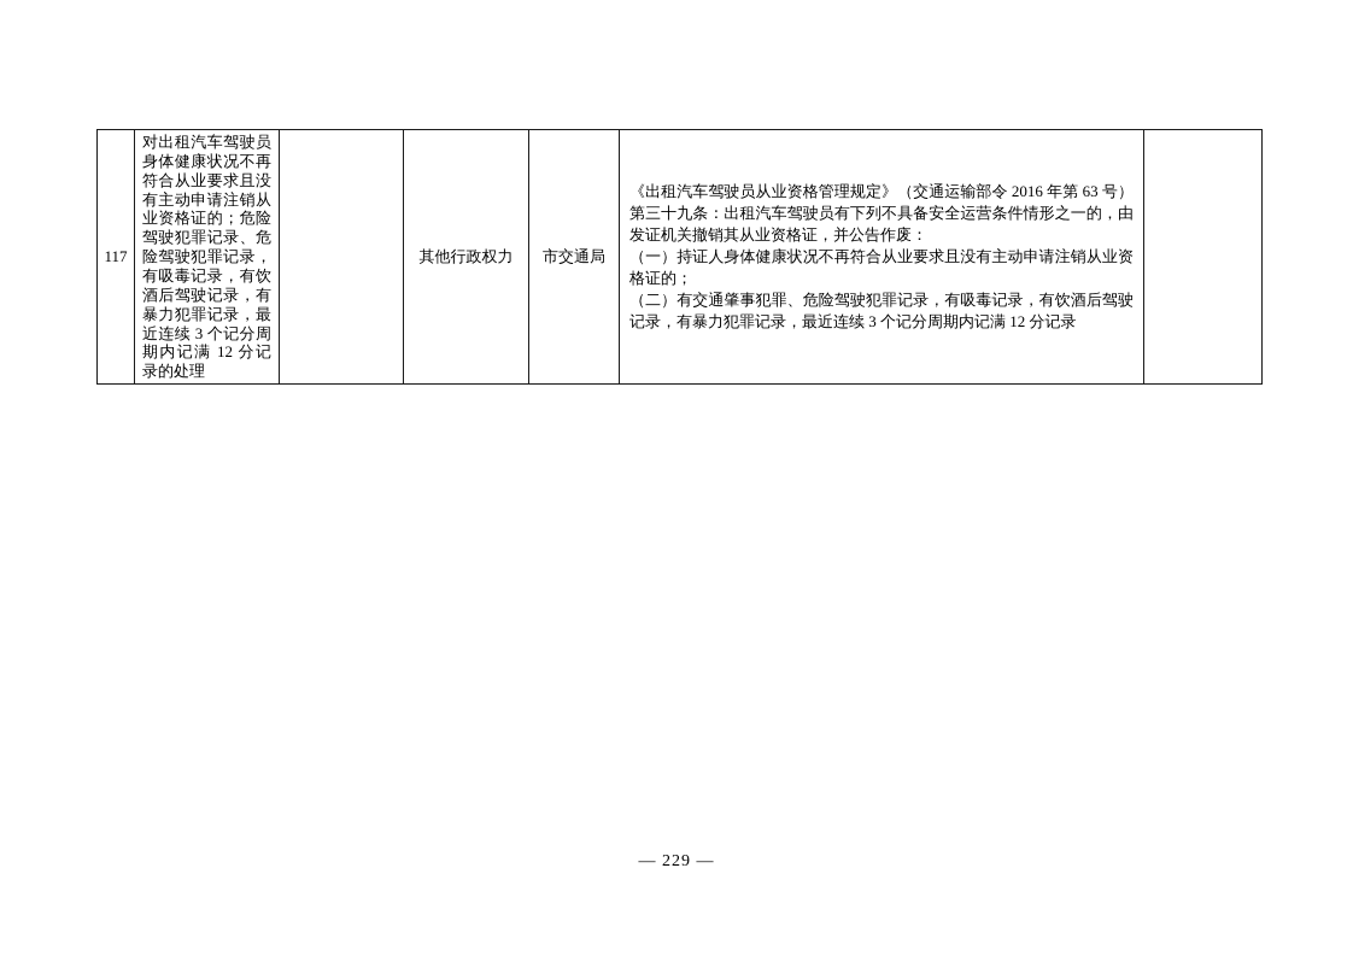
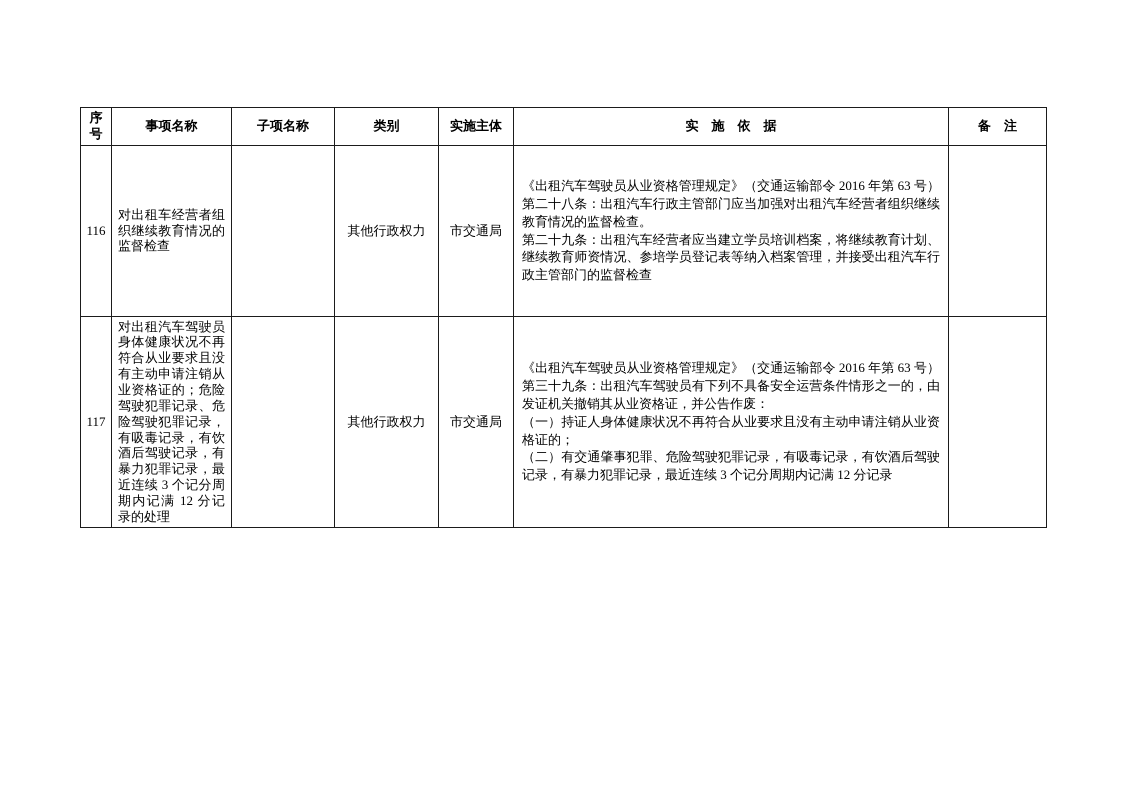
+ 序 号	事项名称	子项名称	类别	实施主体	实 施 依 据	备 注
+ 116	对出租车经营者组织继续教育情况的监督检查		其他行政权力	市交通局	《出租汽车驾驶员从业资格管理规定》（交通运输部令 2016 年第 63 号）第二十八条：出租汽车行政主管部门应当加强对出租汽车经营者组织继续教育情况的监督检查。 第二十九条：出租汽车经营者应当建立学员培训档案，将继续教育计划、继续教育师资情况、参培学员登记表等纳入档案管理，并接受出租汽车行政主管部门的监督检查
  117	对出租汽车驾驶员身体健康状况不再符合从业要求且没有主动申请注销从业资格证的；危险驾驶犯罪记录、危险驾驶犯罪记录，有吸毒记录，有饮酒后驾驶记录，有暴力犯罪记录，最近连续 3 个记分周期内记满 12 分记录的处理		其他行政权力	市交通局	《出租汽车驾驶员从业资格管理规定》（交通运输部令 2016 年第 63 号）第三十九条：出租汽车驾驶员有下列不具备安全运营条件情形之一的，由发证机关撤销其从业资格证，并公告作废： （一）持证人身体健康状况不再符合从业要求且没有主动申请注销从业资格证的； （二）有交通肇事犯罪、危险驾驶犯罪记录，有吸毒记录，有饮酒后驾驶记录，有暴力犯罪记录，最近连续 3 个记分周期内记满 12 分记录
- — 229 —
